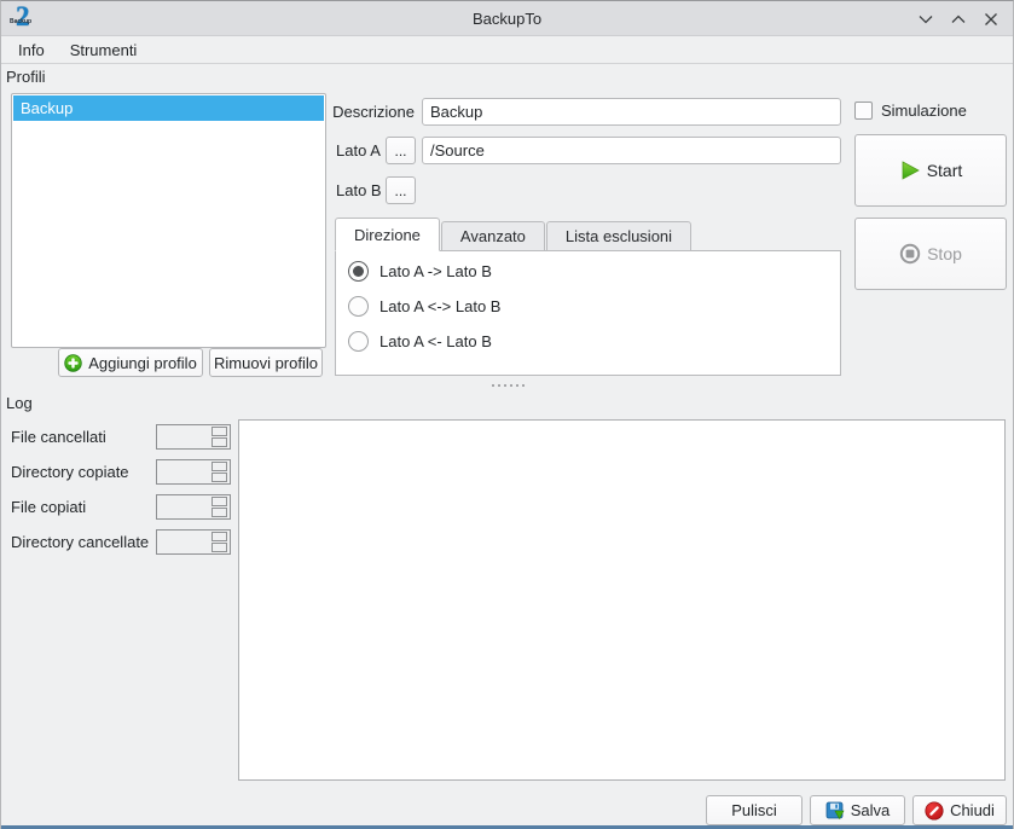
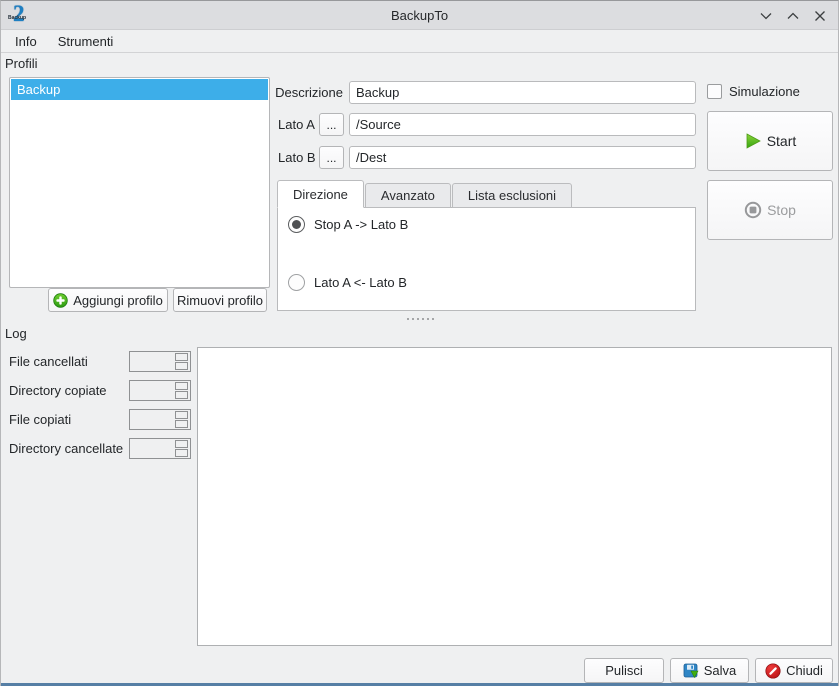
  2
  BackupTo
  Info
  Strumenti
  Profili
  Backup
  Aggiungi profilo
  Rimuovi profilo
  Descrizione
  Backup
  Lato A
  ...
  /Source
  Lato B
  ...
+ /Dest
  Direzione
  Avanzato
  Lista esclusioni
- Lato A -> Lato B
+ Stop A -> Lato B
- Lato A <-> Lato B
  Lato A <- Lato B
  Simulazione
  Start
  Stop
  Log
  File cancellati
  Directory copiate
  File copiati
  Directory cancellate
  Pulisci
  Salva
  Chiudi
